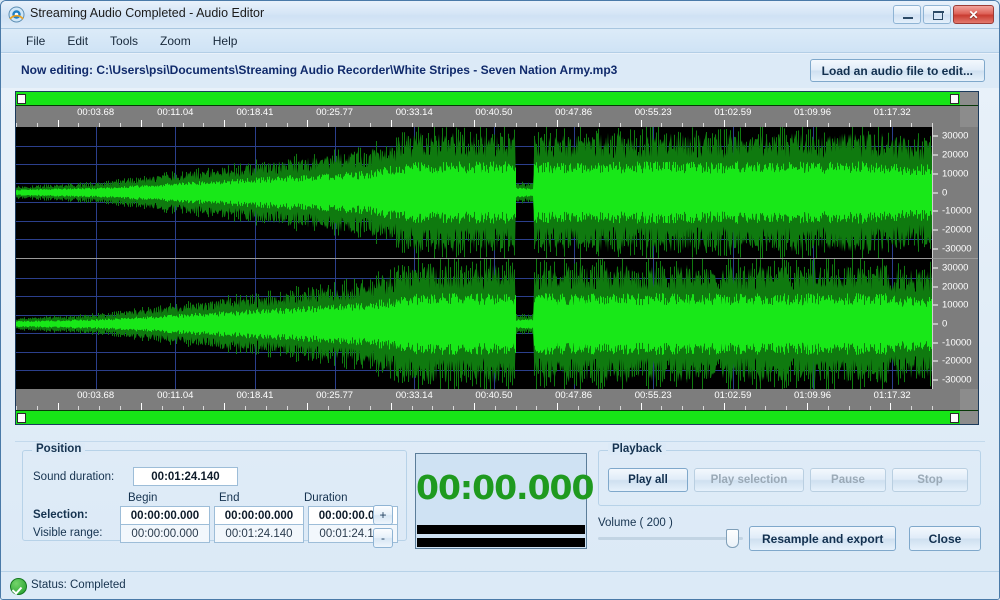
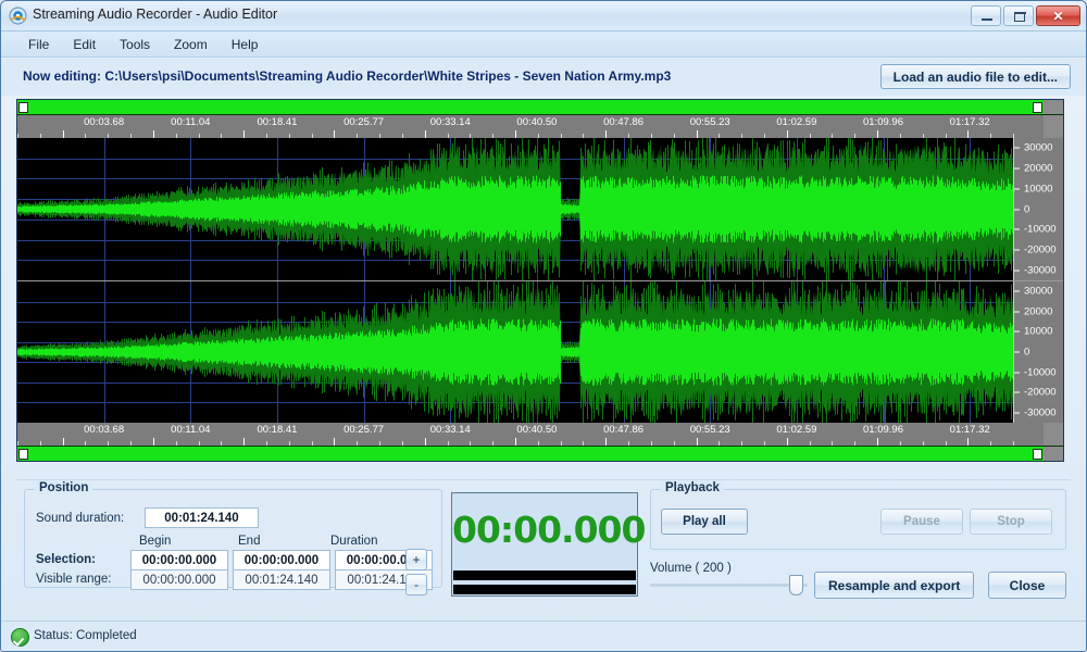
- Streaming Audio Completed - Audio Editor
+ Streaming Audio Recorder - Audio Editor
  ✕
  File
  Edit
  Tools
  Zoom
  Help
  Now editing: C:\Users\psi\Documents\Streaming Audio Recorder\White Stripes - Seven Nation Army.mp3
  Load an audio file to edit...
  00:03.68
  00:11.04
  00:18.41
  00:25.77
  00:33.14
  00:40.50
  00:47.86
  00:55.23
  01:02.59
  01:09.96
  01:17.32
  30000
  20000
  10000
  0
  -10000
  -20000
  -30000
  30000
  20000
  10000
  0
  -10000
  -20000
  -30000
  00:03.68
  00:11.04
  00:18.41
  00:25.77
  00:33.14
  00:40.50
  00:47.86
  00:55.23
  01:02.59
  01:09.96
  01:17.32
  Position
  Sound duration:
  00:01:24.140
  Begin
  End
  Duration
  Selection:
  00:00:00.000
  00:00:00.000
  00:00:00.0
  Visible range:
  00:00:00.000
  00:01:24.140
  00:01:24.1
  +
  -
  00:00.000
  Playback
  Play all
- Play selection
  Pause
  Stop
  Volume ( 200 )
  Resample and export
  Close
  Status: Completed
